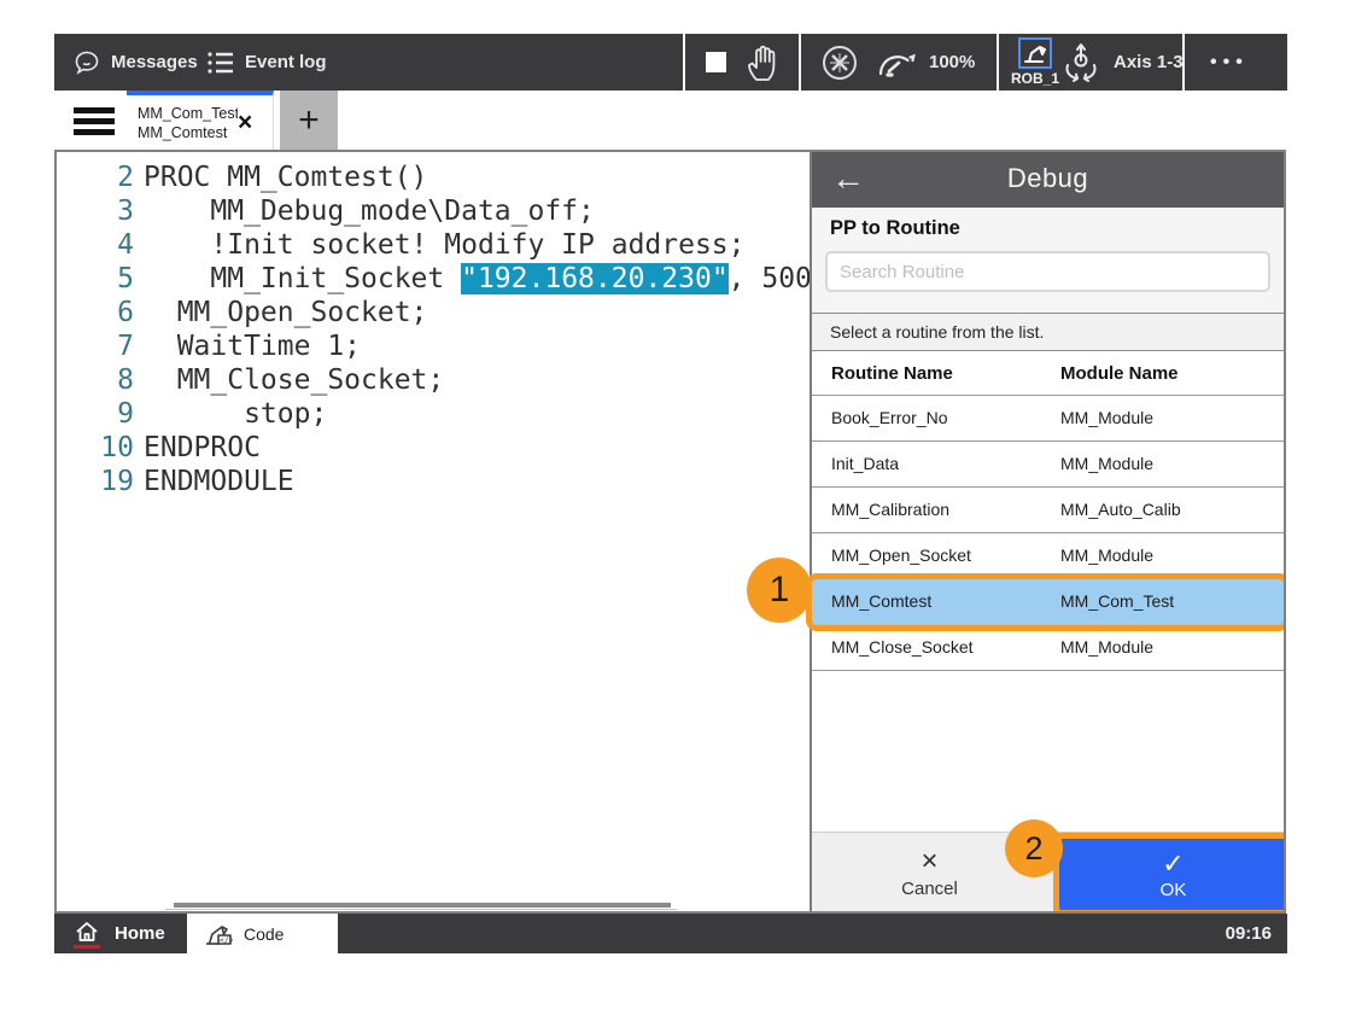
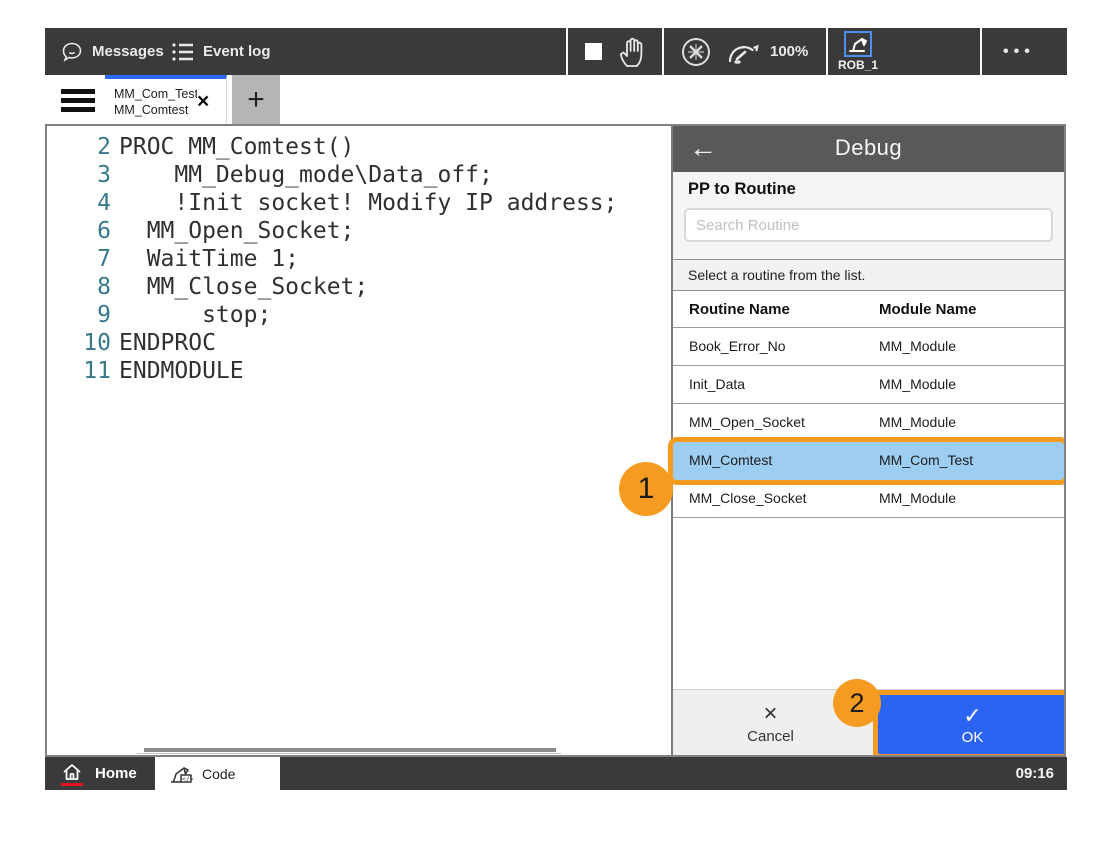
  Messages
  Event log
  100%
  ROB_1
- Axis 1-3
  •••
  MM_Com_Test
  MM_Comtest
  ×
  +
  2
  PROC MM_Comtest()
  3
  MM_Debug_mode\Data_off;
  4
  !Init socket! Modify IP address;
- 5
- MM_Init_Socket "192.168.20.230", 500
  6
  MM_Open_Socket;
  7
  WaitTime 1;
  8
  MM_Close_Socket;
  9
  stop;
  10
  ENDPROC
- 19
+ 11
  ENDMODULE
  ←
  Debug
  PP to Routine
  Search Routine
  Select a routine from the list.
  Routine Name
  Module Name
  Book_Error_No
  MM_Module
  Init_Data
  MM_Module
- MM_Calibration
- MM_Auto_Calib
  MM_Open_Socket
  MM_Module
  MM_Comtest
  MM_Com_Test
  MM_Close_Socket
  MM_Module
  ×
  Cancel
  ✓
  OK
  1
  2
  Home
  </>
  Code
  09:16
